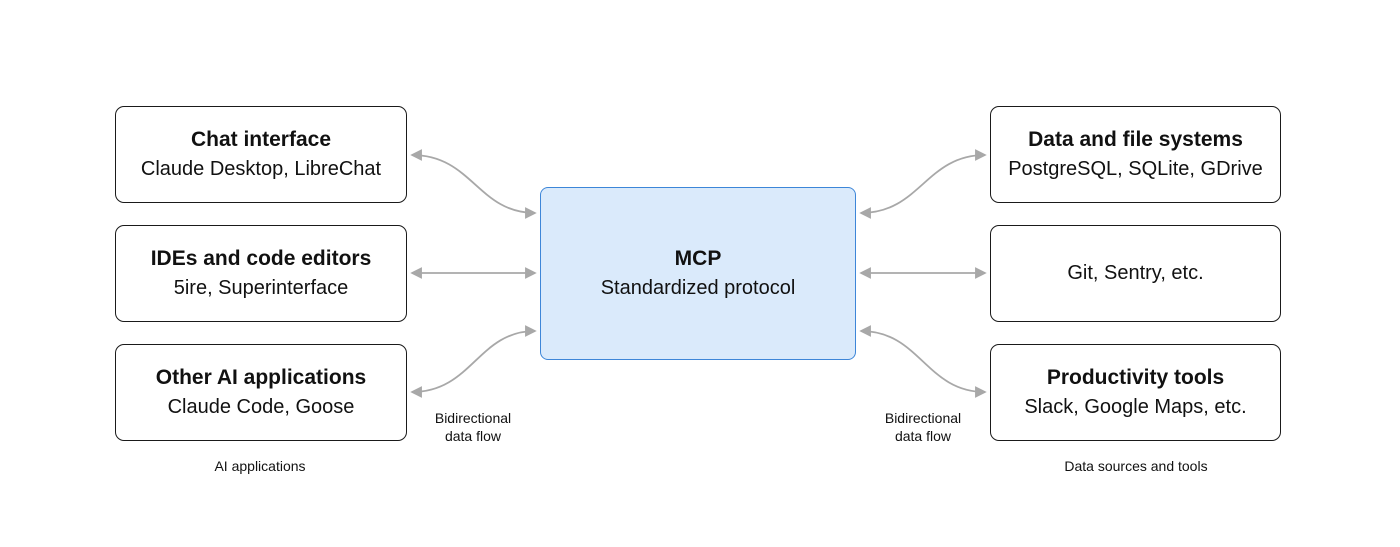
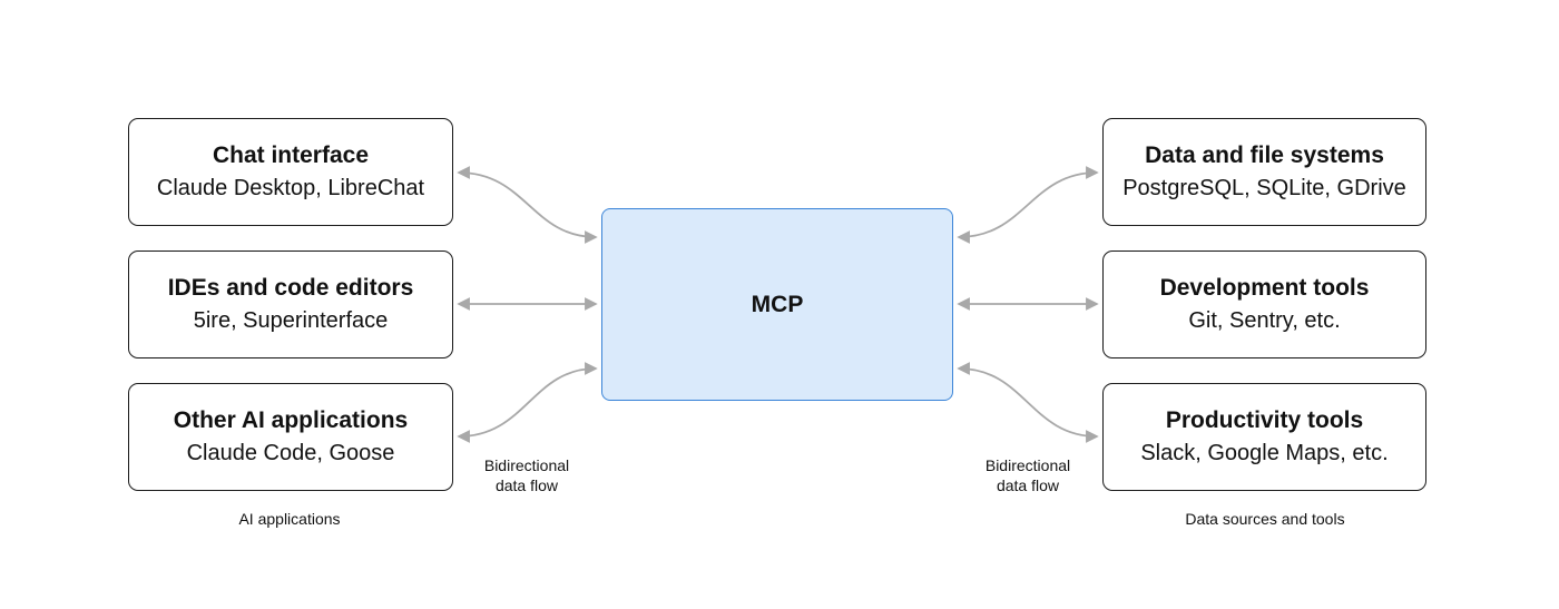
  Chat interface
  Claude Desktop, LibreChat
  IDEs and code editors
  5ire, Superinterface
  Other AI applications
  Claude Code, Goose
  MCP
- Standardized protocol
  Data and file systems
  PostgreSQL, SQLite, GDrive
+ Development tools
  Git, Sentry, etc.
  Productivity tools
  Slack, Google Maps, etc.
  Bidirectional
  data flow
  Bidirectional
  data flow
  AI applications
  Data sources and tools
